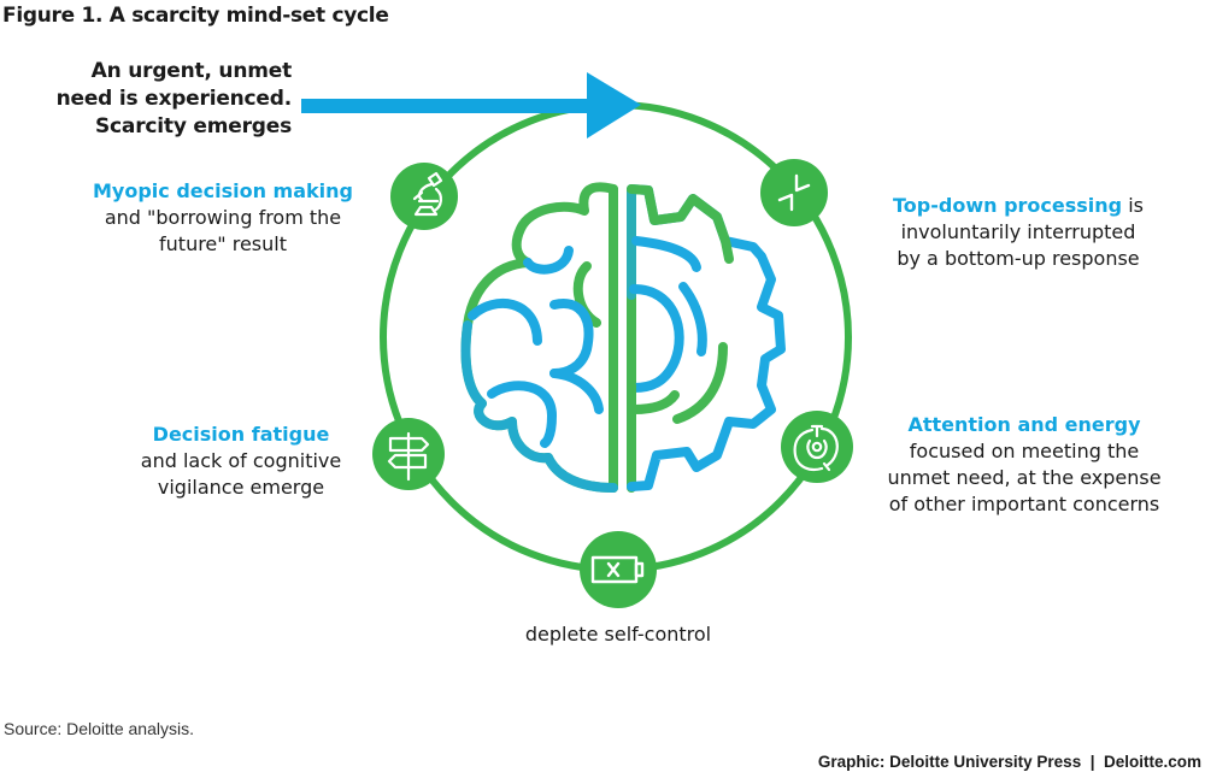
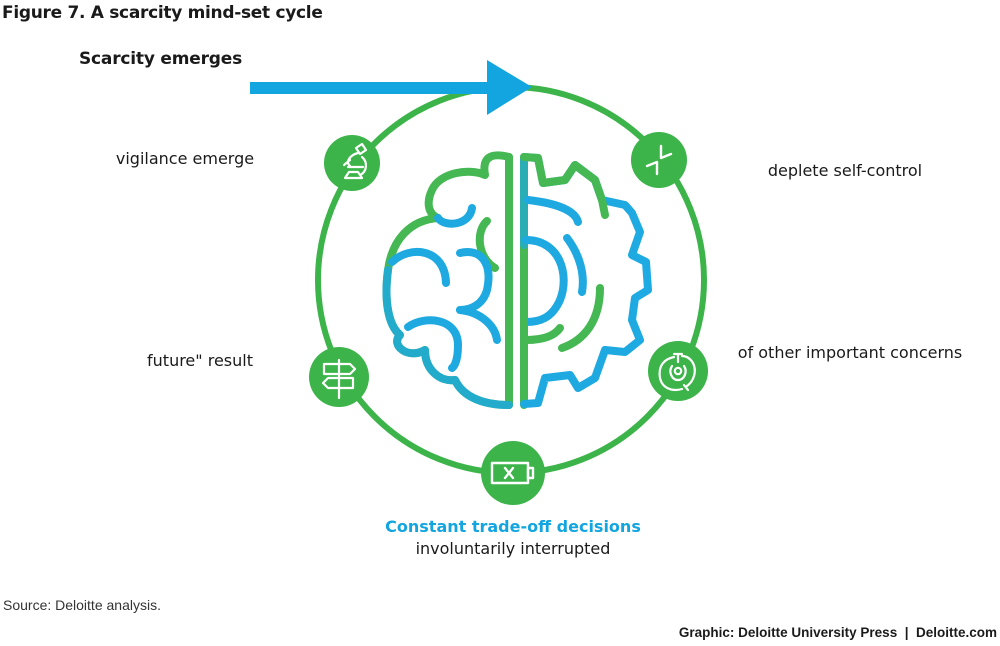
- Figure 1. A scarcity mind-set cycle
+ Figure 7. A scarcity mind-set cycle
- An urgent, unmet
- need is experienced.
  Scarcity emerges
- Myopic decision making
- and "borrowing from the
- future" result
+ vigilance emerge
- Top-down processing is
- involuntarily interrupted
+ deplete self-control
- by a bottom-up response
- Attention and energy
- focused on meeting the
- unmet need, at the expense
  of other important concerns
+ Constant trade-off decisions
- deplete self-control
+ involuntarily interrupted
- Decision fatigue
- and lack of cognitive
- vigilance emerge
+ future" result
  Source: Deloitte analysis.
  Graphic: Deloitte University Press | Deloitte.com
